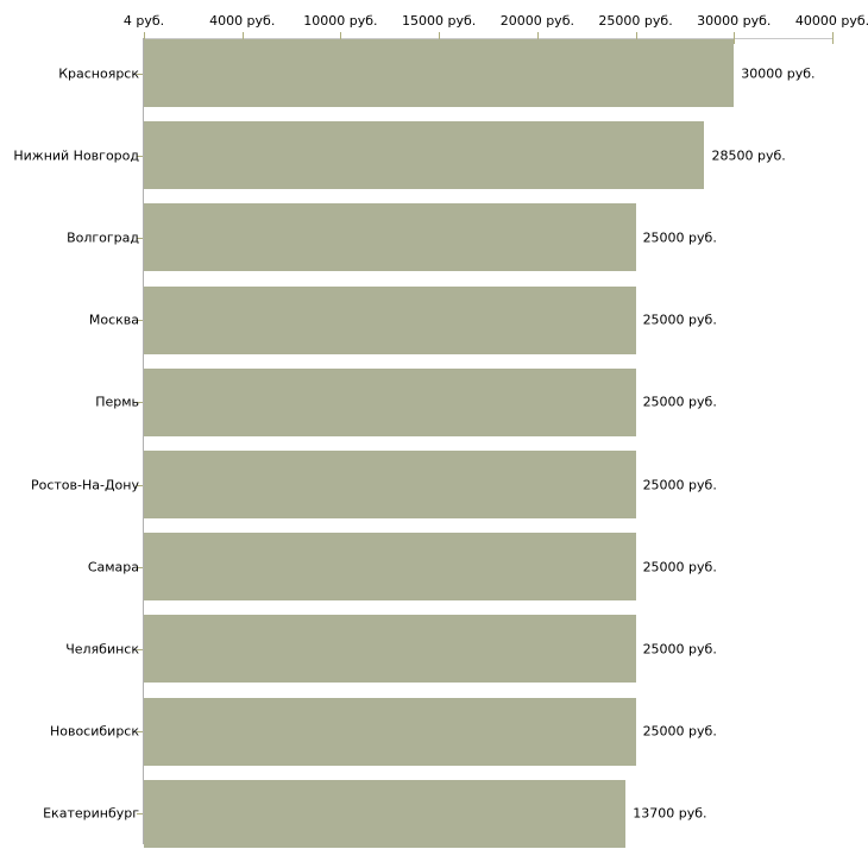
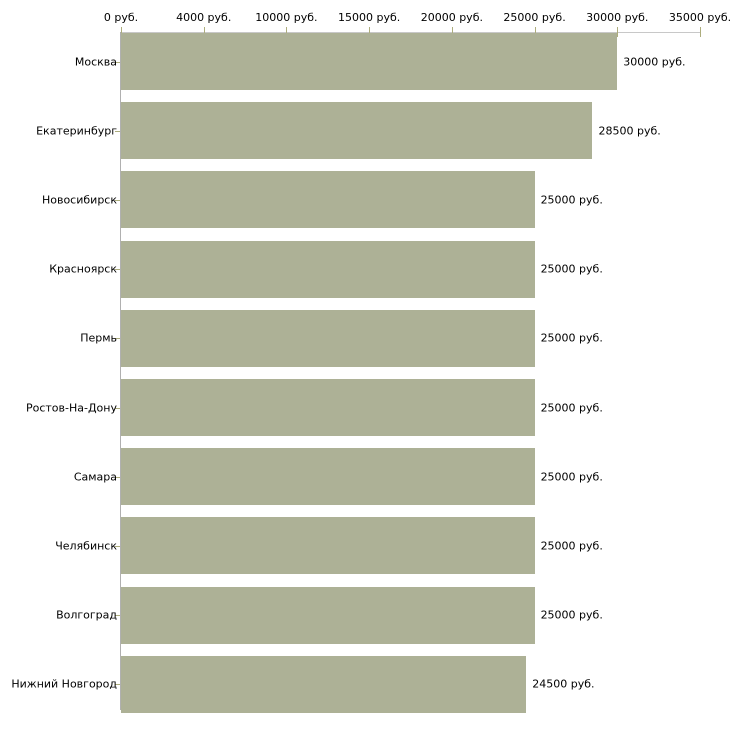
- 4 руб.
+ 0 руб.
  4000 руб.
  10000 руб.
  15000 руб.
  20000 руб.
  25000 руб.
  30000 руб.
- 40000 руб.
+ 35000 руб.
- Красноярск
+ Москва
- Нижний Новгород
+ Екатеринбург
- Волгоград
+ Новосибирск
- Москва
+ Красноярск
  Пермь
  Ростов-На-Дону
  Самара
  Челябинск
- Новосибирск
+ Волгоград
- Екатеринбург
+ Нижний Новгород
  30000 руб.
  28500 руб.
  25000 руб.
  25000 руб.
  25000 руб.
  25000 руб.
  25000 руб.
  25000 руб.
  25000 руб.
- 13700 руб.
+ 24500 руб.
